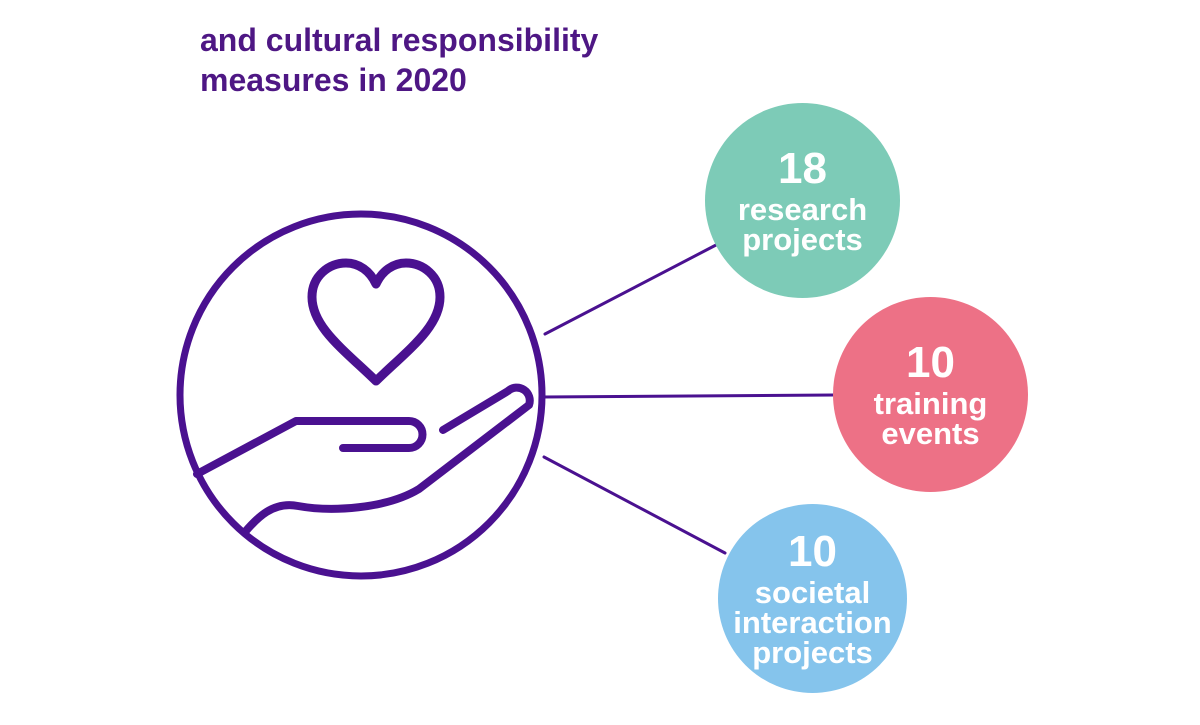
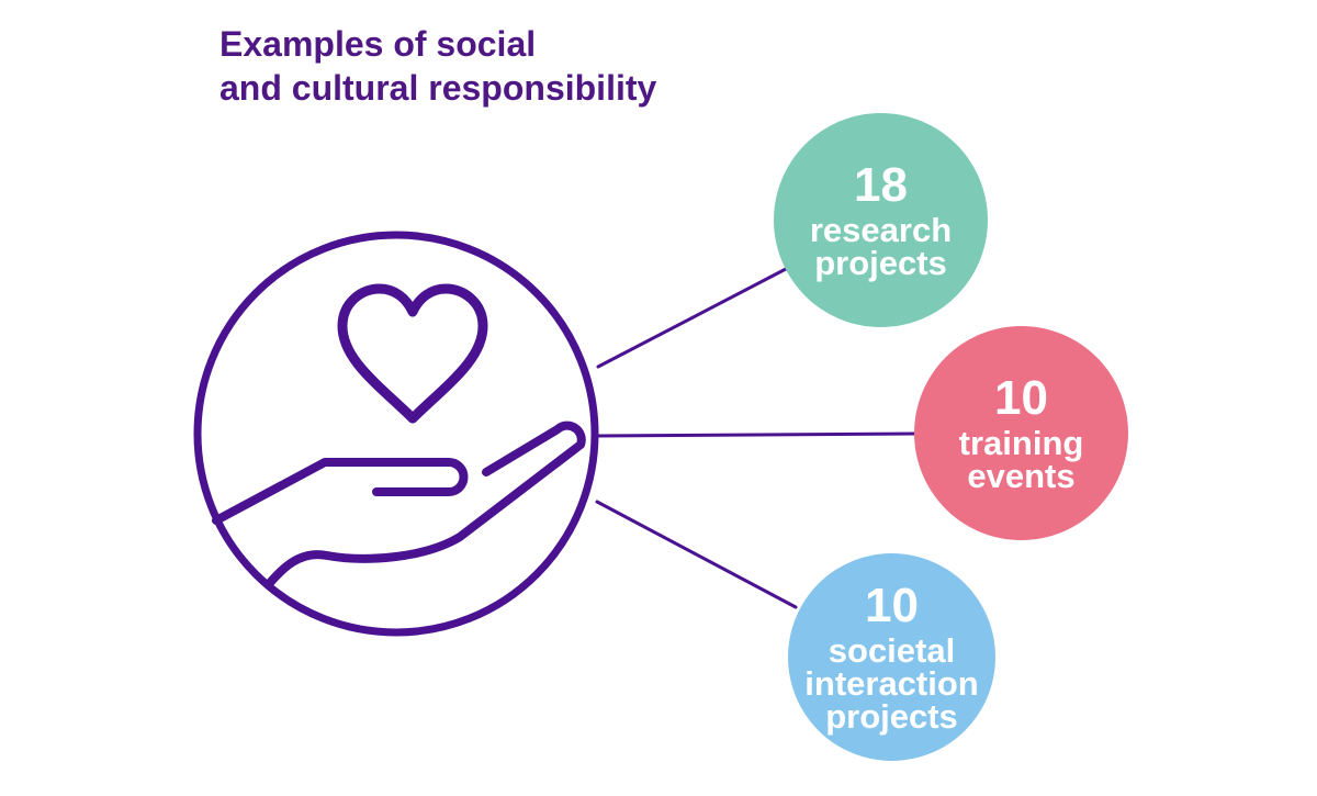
+ Examples of social
  and cultural responsibility
- measures in 2020
  18
  research
  projects
  10
  training
  events
  10
  societal
  interaction
  projects
